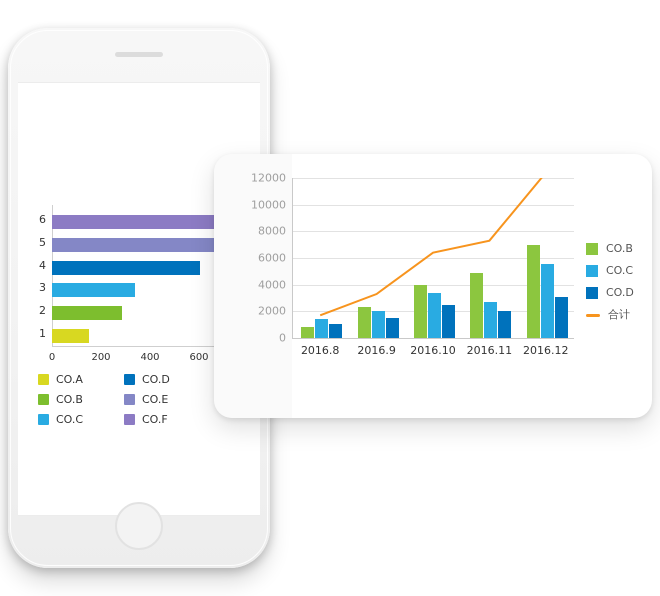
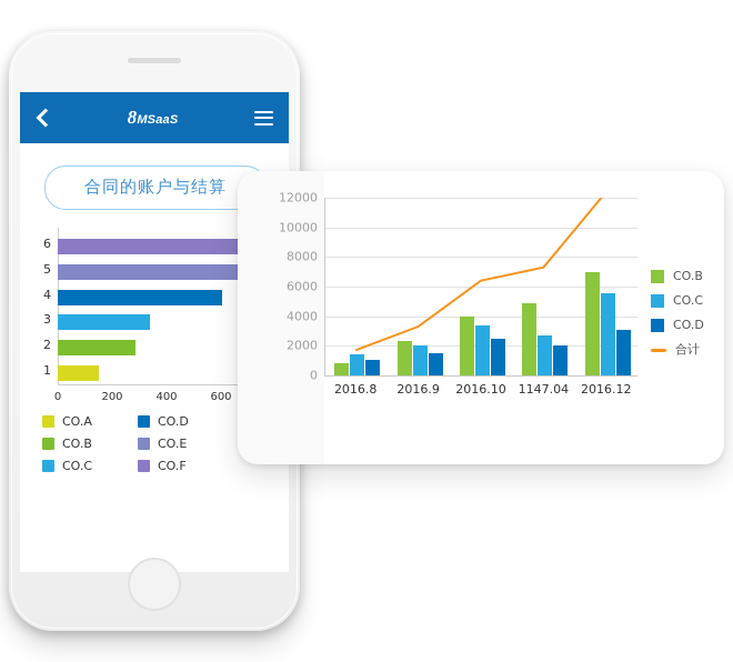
+ 8MSaaS
+ 合同的账户与结算
  1
  2
  3
  4
  5
  6
  0
  200
  400
  600
  CO.A
  CO.D
  CO.B
  CO.E
  CO.C
  CO.F
  0
  2000
  4000
  6000
  8000
  10000
  12000
  2016.8
  2016.9
  2016.10
- 2016.11
+ 1147.04
  2016.12
  CO.B
  CO.C
  CO.D
  合计
